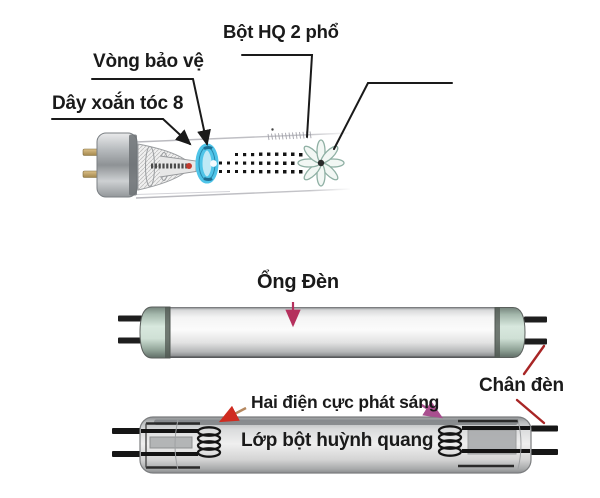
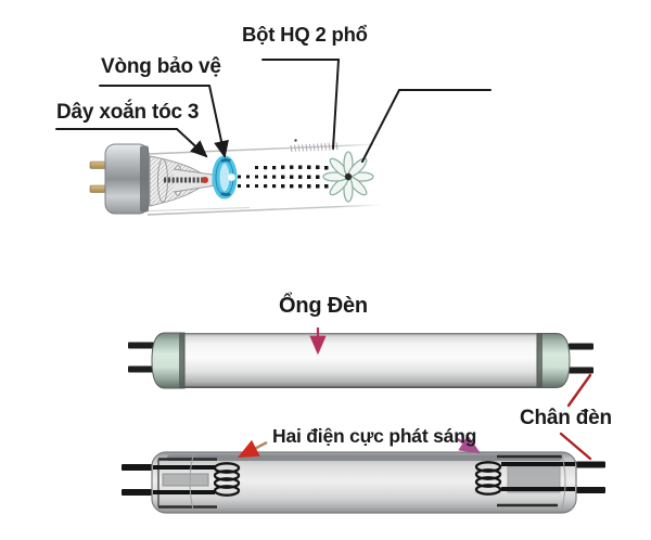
  Bột HQ 2 phổ
  Vòng bảo vệ
- Dây xoắn tóc 8
+ Dây xoắn tóc 3
  Ổng Đèn
  Chân đèn
  Hai điện cực phát sáng
- Lớp bột huỳnh quang
